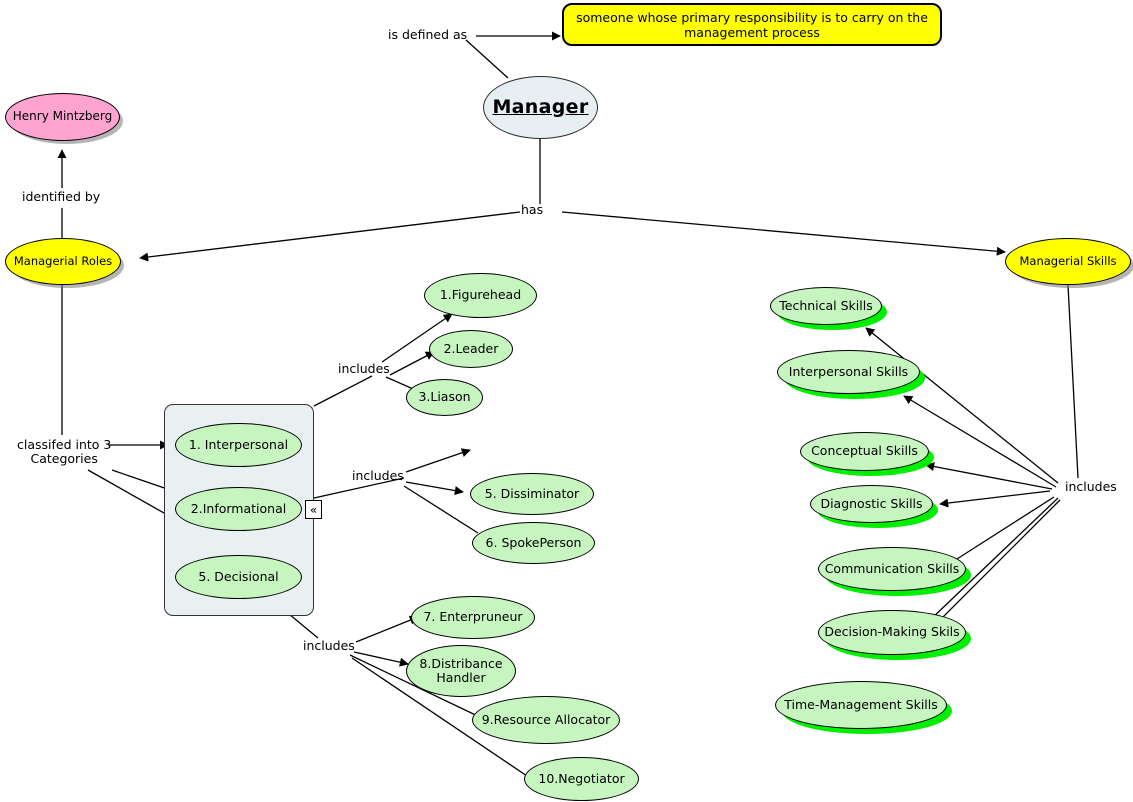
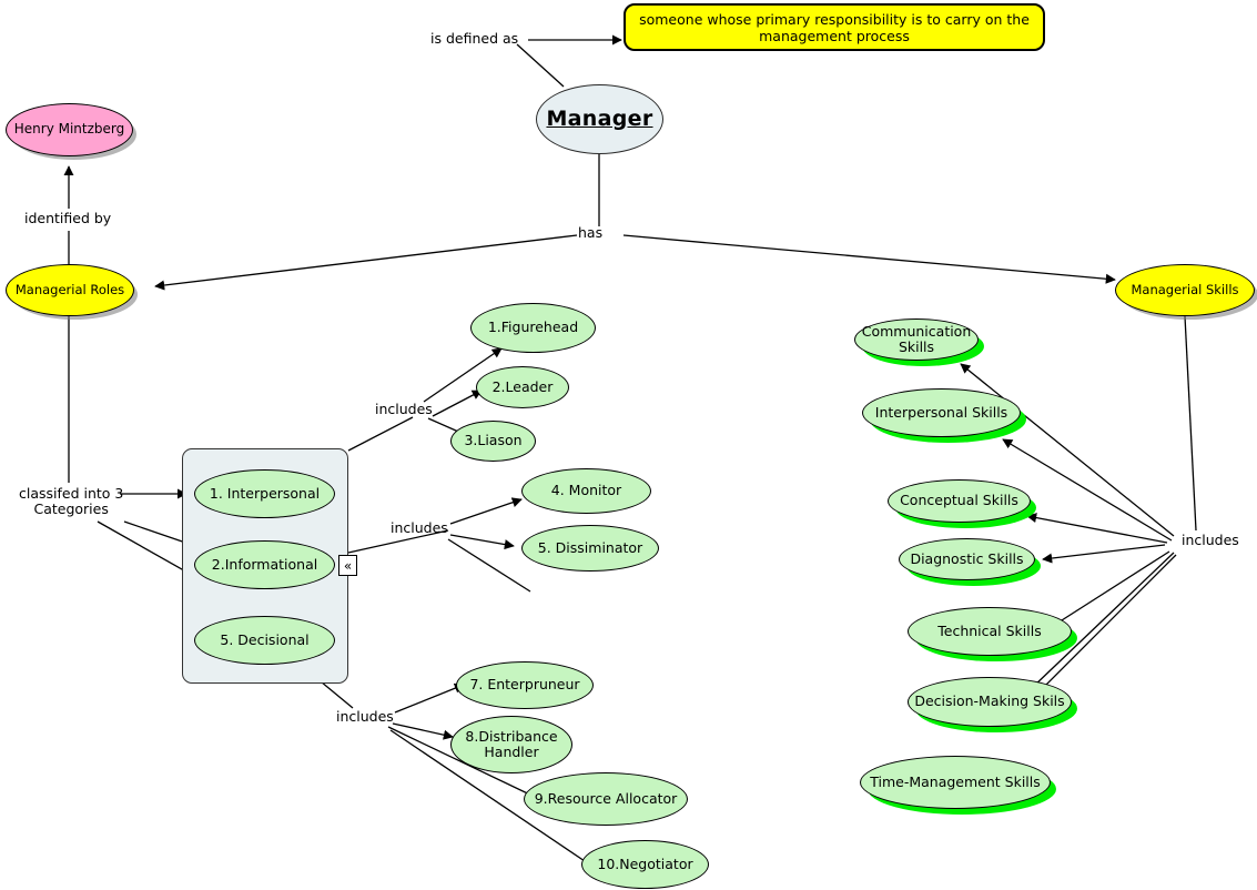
  someone whose primary responsibility is to carry on the management process
  Manager
  Henry Mintzberg
  Managerial Roles
  Managerial Skills
  1. Interpersonal
  2.Informational
  5. Decisional
  «
  1.Figurehead
  2.Leader
  3.Liason
+ 4. Monitor
  5. Dissiminator
- 6. SpokePerson
  7. Enterpruneur
  8.Distribance Handler
  9.Resource Allocator
  10.Negotiator
- Technical Skills
+ Communication Skills
  Interpersonal Skills
  Conceptual Skills
  Diagnostic Skills
- Communication Skills
+ Technical Skills
  Decision-Making Skils
  Time-Management Skills
  is defined as
  has
  identified by
  classifed into 3
  Categories
  includes
  includes
  includes
  includes
